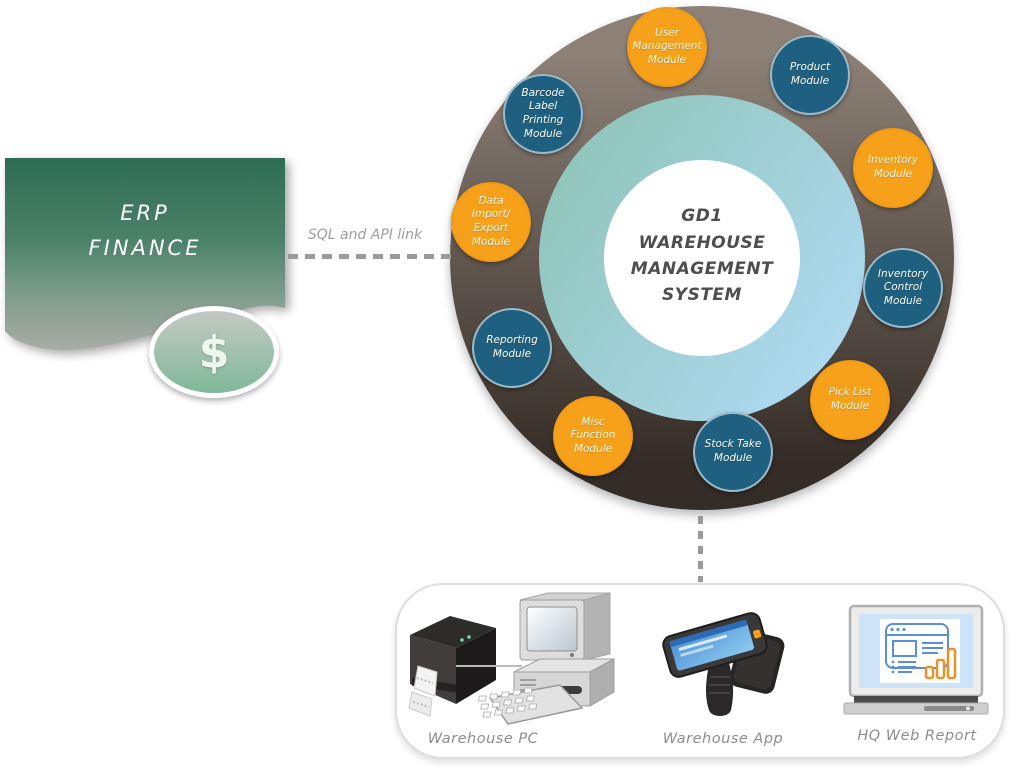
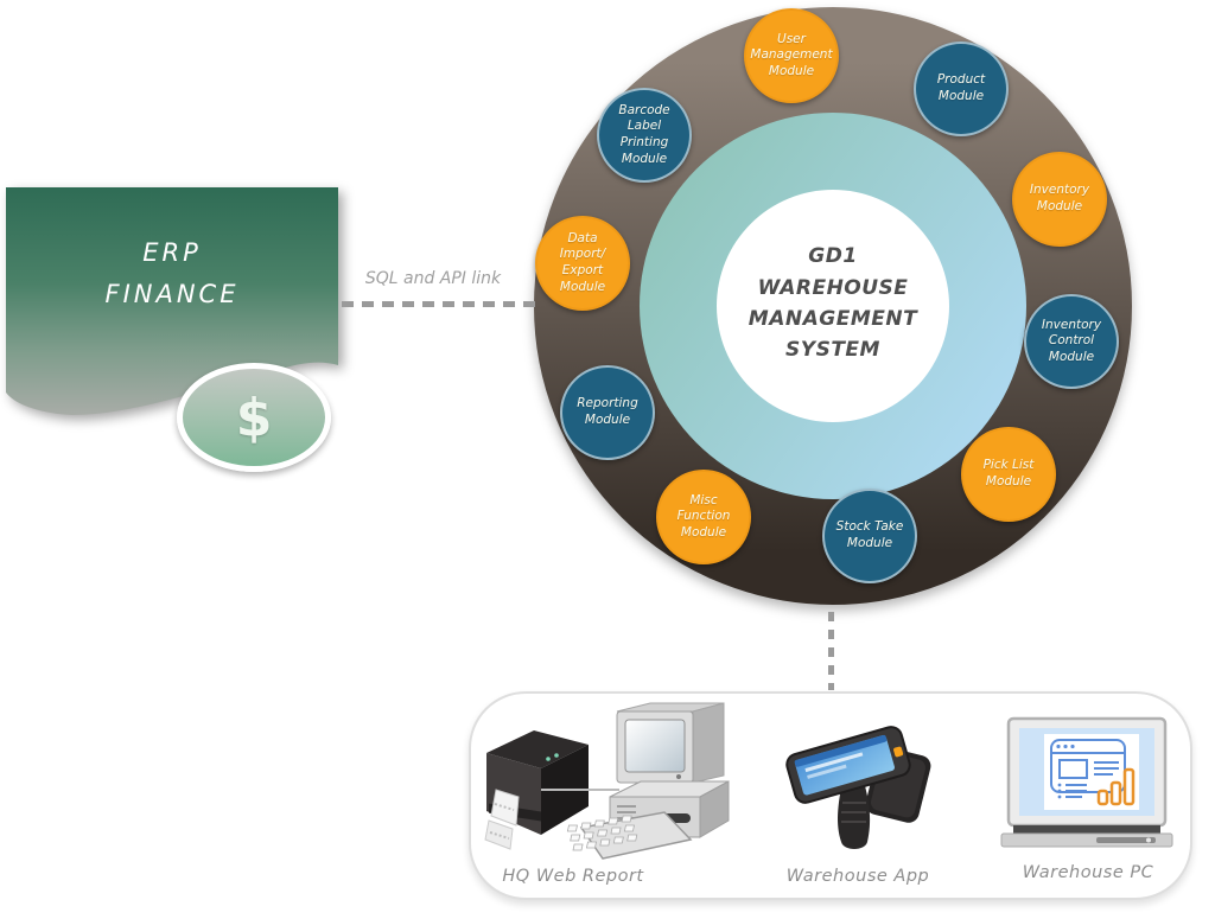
  GD1
  WAREHOUSE
  MANAGEMENT
  SYSTEM
  User
  Management
  Module
  Product
  Module
  Inventory
  Module
  Inventory
  Control
  Module
  Pick List
  Module
  Stock Take
  Module
  Misc
  Function
  Module
  Reporting
  Module
  Data
  Import/
  Export
  Module
  Barcode
  Label
  Printing
  Module
  ERP
  FINANCE
  $
  SQL and API link
- Warehouse PC
+ HQ Web Report
  Warehouse App
- HQ Web Report
+ Warehouse PC
